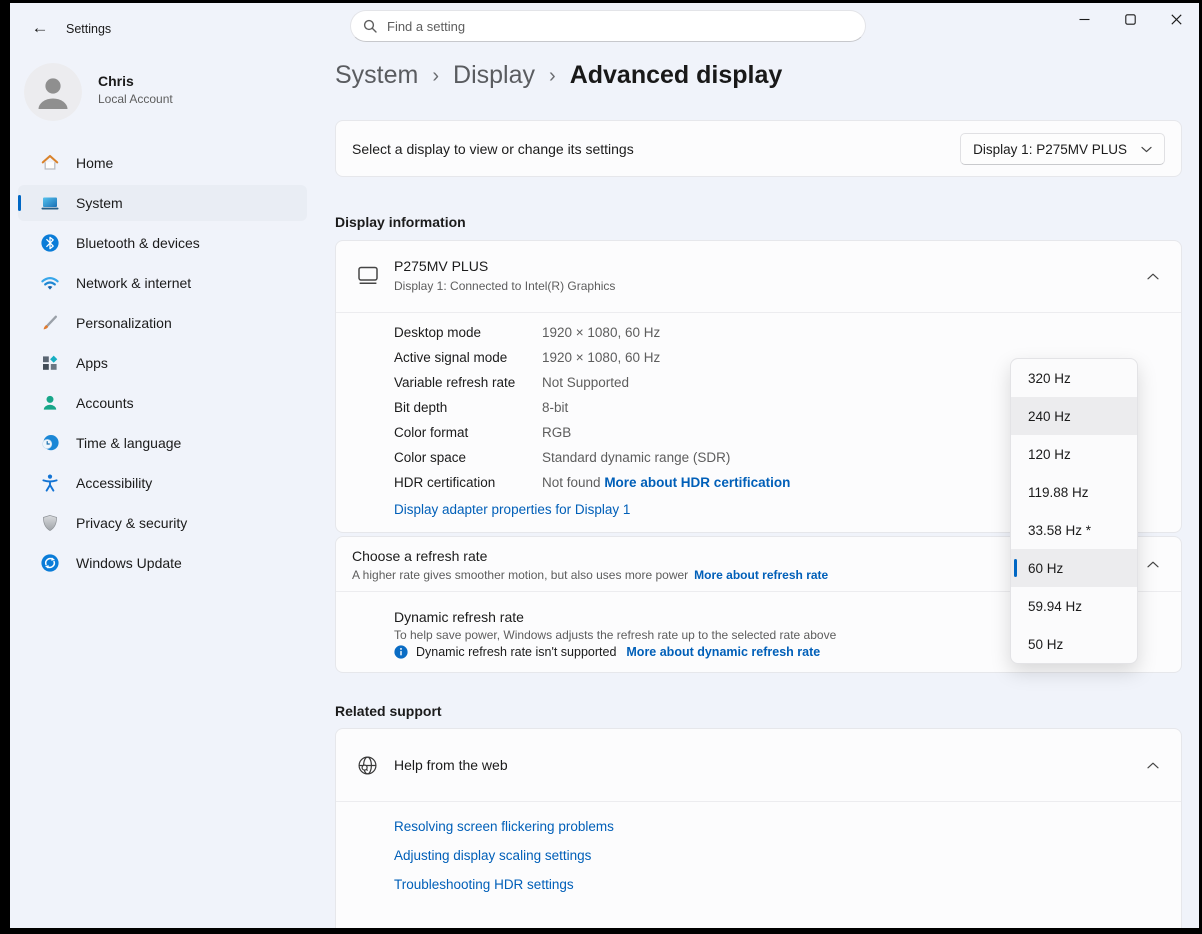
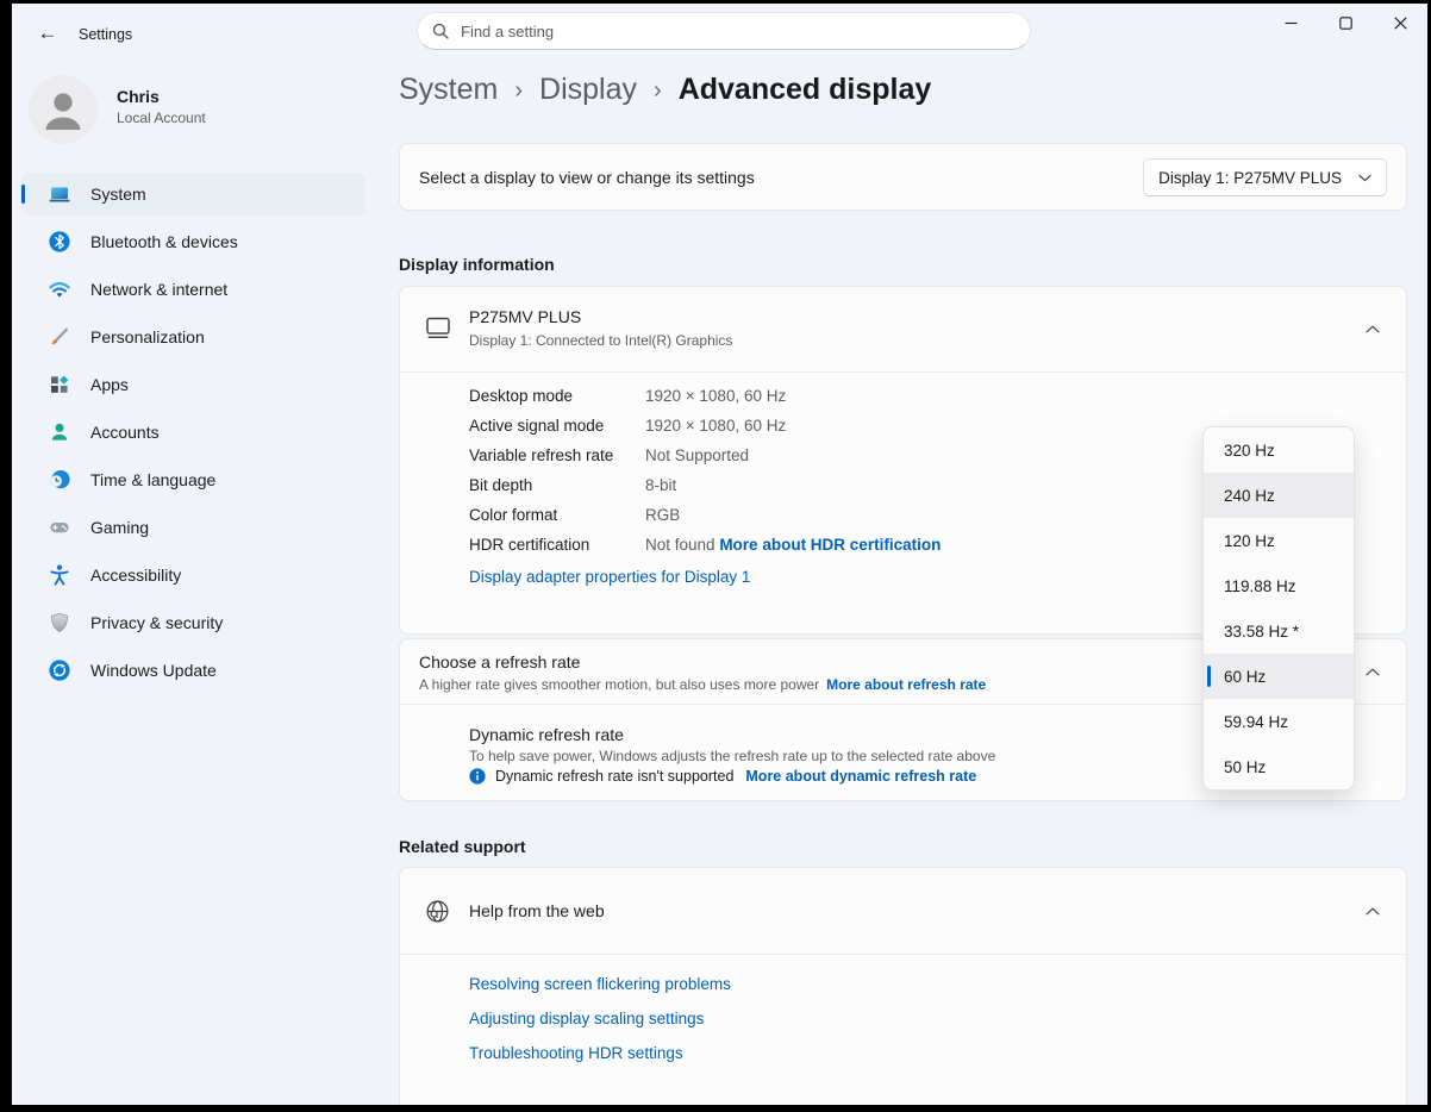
  ←
  Settings
  Find a setting
  Chris
  Local Account
- Home
  System
  Bluetooth & devices
  Network & internet
  Personalization
  Apps
  Accounts
  Time & language
+ Gaming
  Accessibility
  Privacy & security
  Windows Update
  System
  ›
  Display
  ›
  Advanced display
  Select a display to view or change its settings
  Display 1: P275MV PLUS
  Display information
  P275MV PLUS
  Display 1: Connected to Intel(R) Graphics
  Desktop mode
  1920 × 1080, 60 Hz
  Active signal mode
  1920 × 1080, 60 Hz
  Variable refresh rate
  Not Supported
  Bit depth
  8-bit
  Color format
  RGB
- Color space
- Standard dynamic range (SDR)
  HDR certification
  Not found More about HDR certification
  Display adapter properties for Display 1
  Choose a refresh rate
  A higher rate gives smoother motion, but also uses more power More about refresh rate
  Dynamic refresh rate
  To help save power, Windows adjusts the refresh rate up to the selected rate above
  Dynamic refresh rate isn't supported
  More about dynamic refresh rate
  Related support
  Help from the web
  Resolving screen flickering problems
  Adjusting display scaling settings
  Troubleshooting HDR settings
  320 Hz
  240 Hz
  120 Hz
  119.88 Hz
  33.58 Hz *
  60 Hz
  59.94 Hz
  50 Hz
